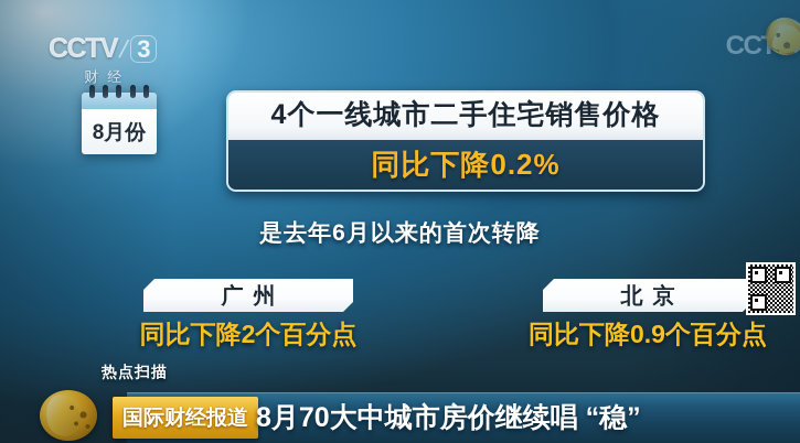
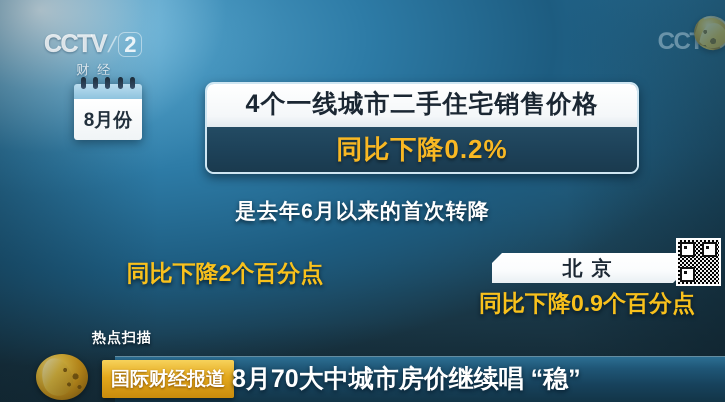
  CCTV
- 3
+ 2
  财经
  CCTV
  8月份
  4个一线城市二手住宅销售价格
  同比下降0.2%
  是去年6月以来的首次转降
- 广州
  同比下降2个百分点
  北京
  同比下降0.9个百分点
  热点扫描
  国际财经报道
  8月70大中城市房价继续唱 “稳”
